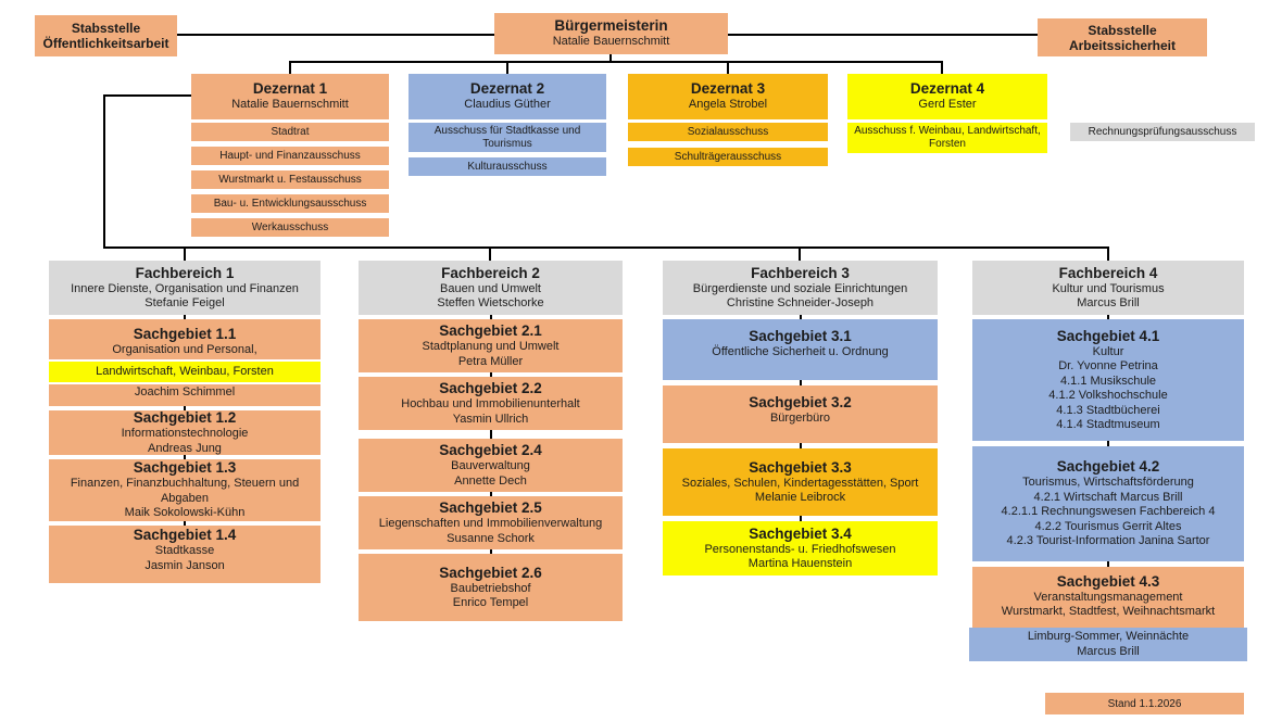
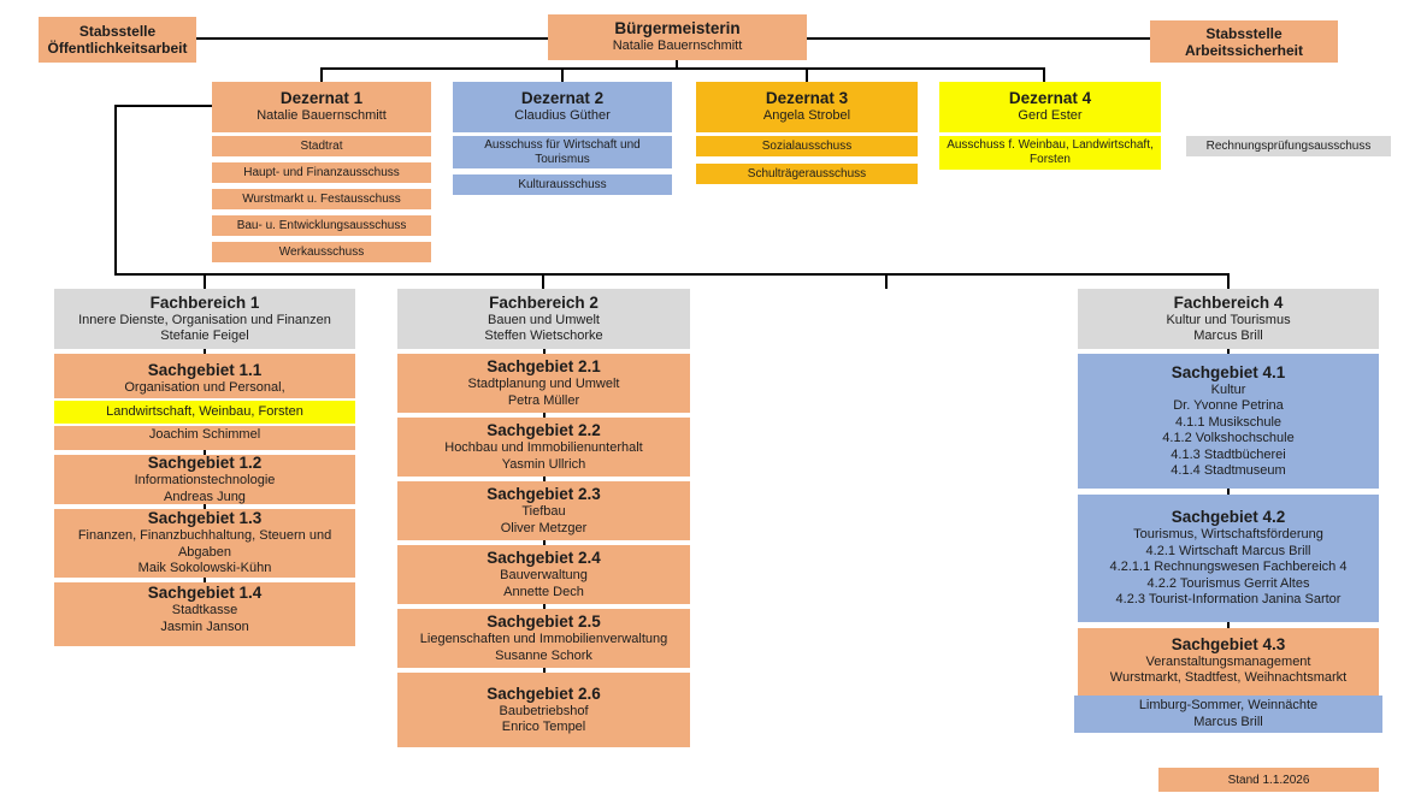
  Stabsstelle
  Öffentlichkeitsarbeit
  Bürgermeisterin
  Natalie Bauernschmitt
  Stabsstelle
  Arbeitssicherheit
  Dezernat 1
  Natalie Bauernschmitt
  Stadtrat
  Haupt- und Finanzausschuss
  Wurstmarkt u. Festausschuss
  Bau- u. Entwicklungsausschuss
  Werkausschuss
  Dezernat 2
  Claudius Güther
- Ausschuss für Stadtkasse und Tourismus
+ Ausschuss für Wirtschaft und Tourismus
  Kulturausschuss
  Dezernat 3
  Angela Strobel
  Sozialausschuss
  Schulträgerausschuss
  Dezernat 4
  Gerd Ester
  Ausschuss f. Weinbau, Landwirtschaft, Forsten
  Rechnungsprüfungsausschuss
  Fachbereich 1
  Innere Dienste, Organisation und Finanzen
  Stefanie Feigel
  Sachgebiet 1.1
  Organisation und Personal,
  Landwirtschaft, Weinbau, Forsten
  Joachim Schimmel
  Sachgebiet 1.2
  Informationstechnologie
  Andreas Jung
  Sachgebiet 1.3
  Finanzen, Finanzbuchhaltung, Steuern und Abgaben
  Maik Sokolowski-Kühn
  Sachgebiet 1.4
  Stadtkasse
  Jasmin Janson
  Fachbereich 2
  Bauen und Umwelt
  Steffen Wietschorke
  Sachgebiet 2.1
  Stadtplanung und Umwelt
  Petra Müller
  Sachgebiet 2.2
  Hochbau und Immobilienunterhalt
  Yasmin Ullrich
+ Sachgebiet 2.3
+ Tiefbau
+ Oliver Metzger
  Sachgebiet 2.4
  Bauverwaltung
  Annette Dech
  Sachgebiet 2.5
  Liegenschaften und Immobilienverwaltung
  Susanne Schork
  Sachgebiet 2.6
  Baubetriebshof
  Enrico Tempel
- Fachbereich 3
- Bürgerdienste und soziale Einrichtungen
- Christine Schneider-Joseph
- Sachgebiet 3.1
- Öffentliche Sicherheit u. Ordnung
- Sachgebiet 3.2
- Bürgerbüro
- Sachgebiet 3.3
- Soziales, Schulen, Kindertagesstätten, Sport
- Melanie Leibrock
- Sachgebiet 3.4
- Personenstands- u. Friedhofswesen
- Martina Hauenstein
  Fachbereich 4
  Kultur und Tourismus
  Marcus Brill
  Sachgebiet 4.1
  Kultur
  Dr. Yvonne Petrina
  4.1.1 Musikschule
  4.1.2 Volkshochschule
  4.1.3 Stadtbücherei
  4.1.4 Stadtmuseum
  Sachgebiet 4.2
  Tourismus, Wirtschaftsförderung
  4.2.1 Wirtschaft Marcus Brill
  4.2.1.1 Rechnungswesen Fachbereich 4
  4.2.2 Tourismus Gerrit Altes
  4.2.3 Tourist-Information Janina Sartor
  Sachgebiet 4.3
  Veranstaltungsmanagement
  Wurstmarkt, Stadtfest, Weihnachtsmarkt
  Limburg-Sommer, Weinnächte
  Marcus Brill
  Stand 1.1.2026
